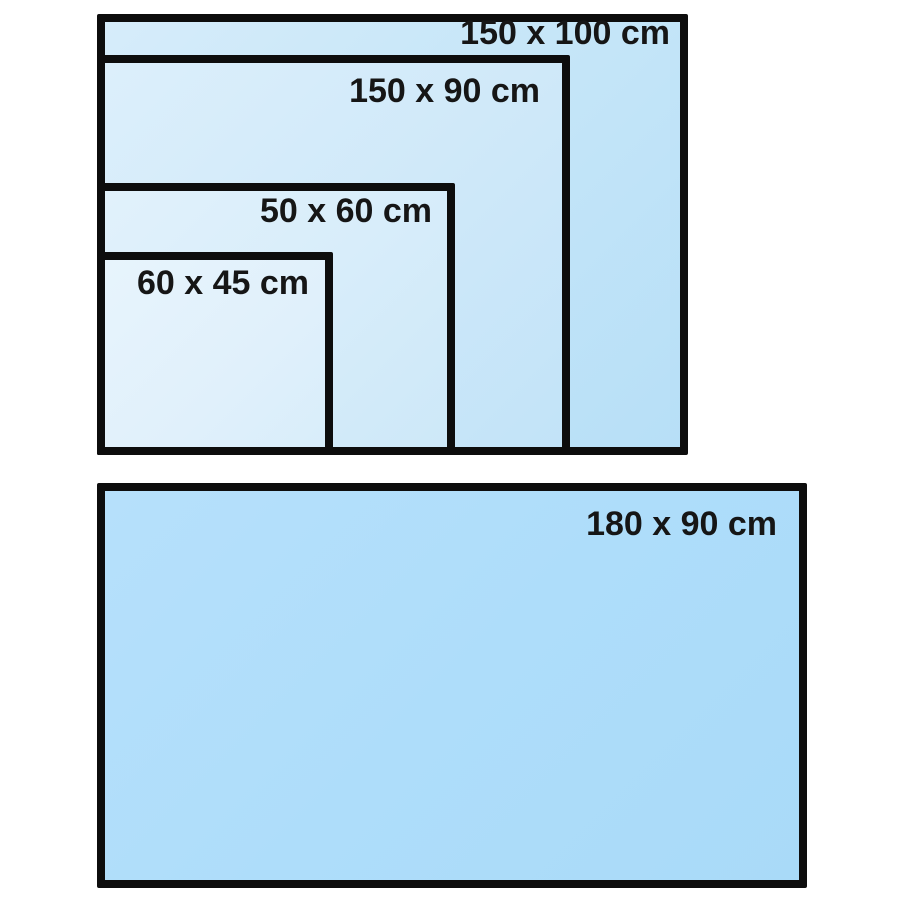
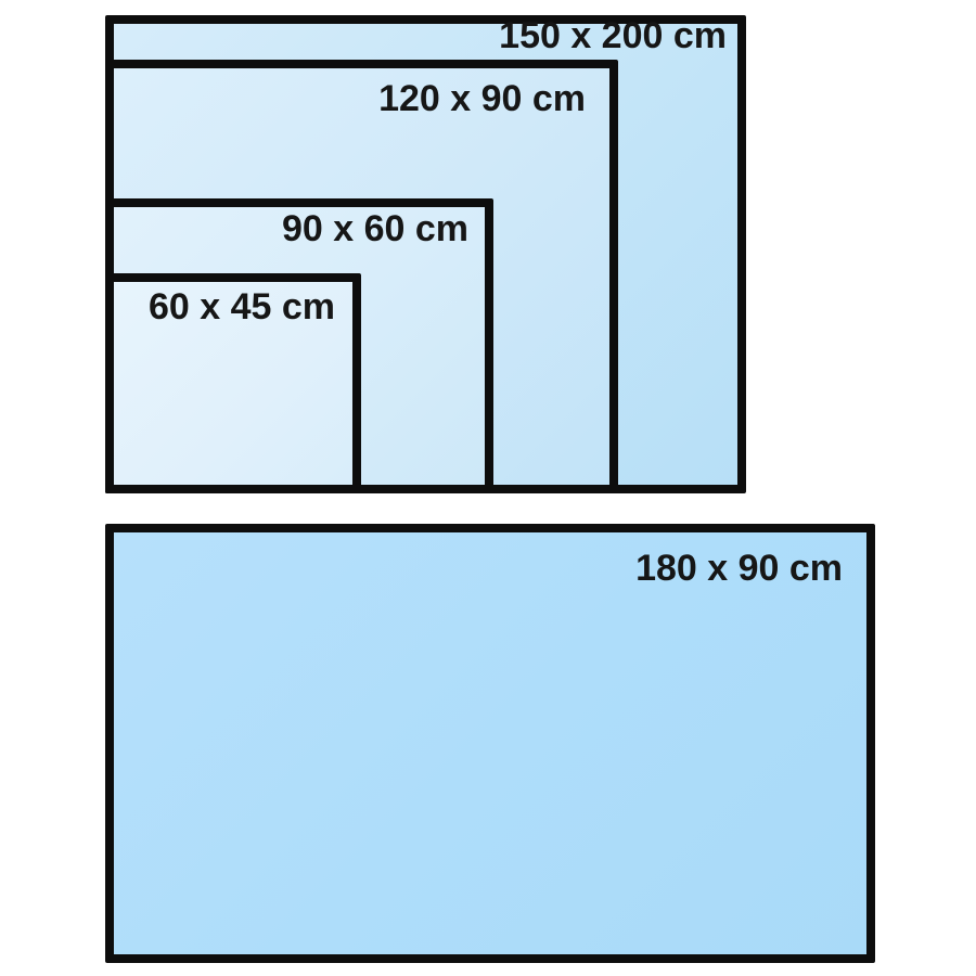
- 150 x 100 cm
+ 150 x 200 cm
- 150 x 90 cm
+ 120 x 90 cm
- 50 x 60 cm
+ 90 x 60 cm
  60 x 45 cm
  180 x 90 cm
